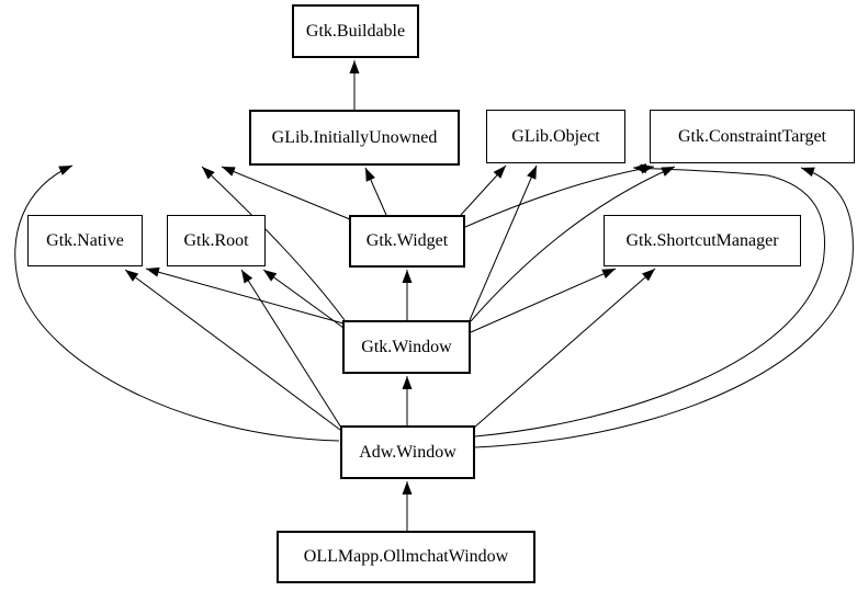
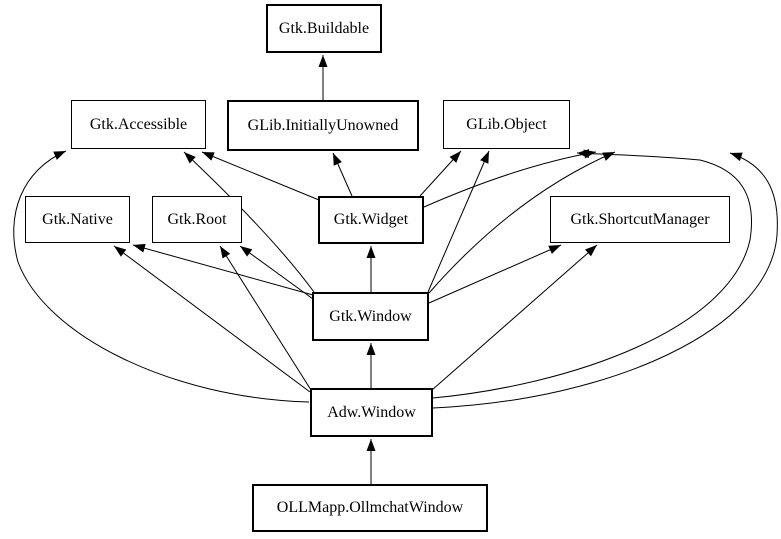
  Gtk.Buildable
+ Gtk.Accessible
  GLib.InitiallyUnowned
  GLib.Object
- Gtk.ConstraintTarget
  Gtk.Native
  Gtk.Root
  Gtk.Widget
  Gtk.ShortcutManager
  Gtk.Window
  Adw.Window
  OLLMapp.OllmchatWindow
